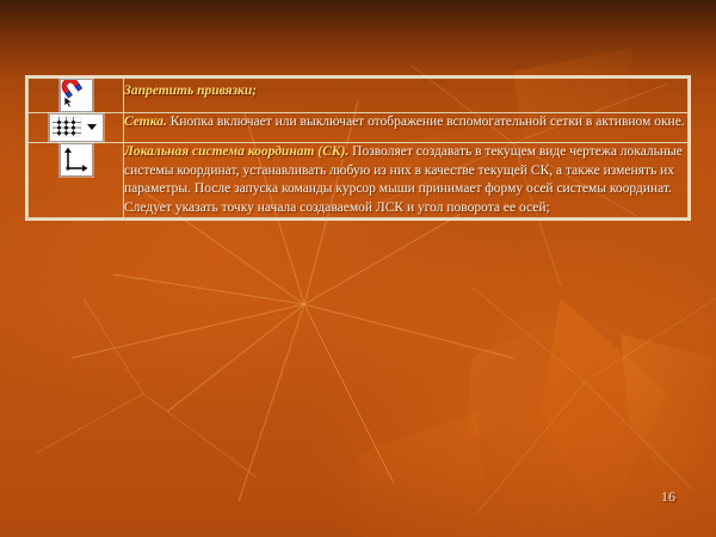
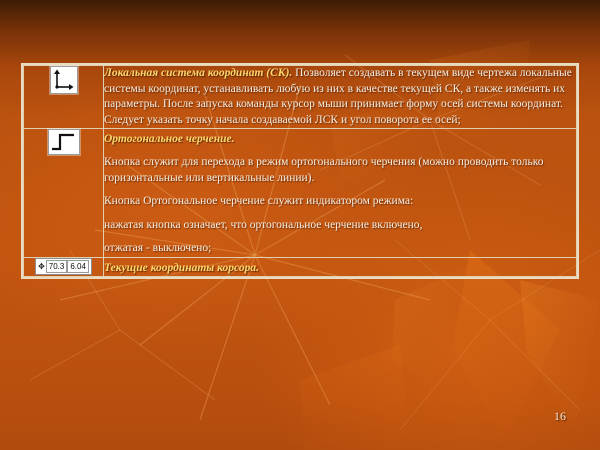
- 	Запретить привязки;
- 	Сетка. Кнопка включает или выключает отображение вспомогательной сетки в активном окне.
  	Локальная система координат (СК). Позволяет создавать в текущем виде чертежа локальные системы координат, устанавливать любую из них в качестве текущей СК, а также изменять их параметры. После запуска команды курсор мыши принимает форму осей системы координат. Следует указать точку начала создаваемой ЛСК и угол поворота ее осей;
+ 	Ортогональное черчение. Кнопка служит для перехода в режим ортогонального черчения (можно проводить только горизонтальные или вертикальные линии). Кнопка Ортогональное черчение служит индикатором режима: нажатая кнопка означает, что ортогональное черчение включено, отжатая - выключено;
+ ✥ 70.3 6.04	Текущие координаты корсора.
  16
